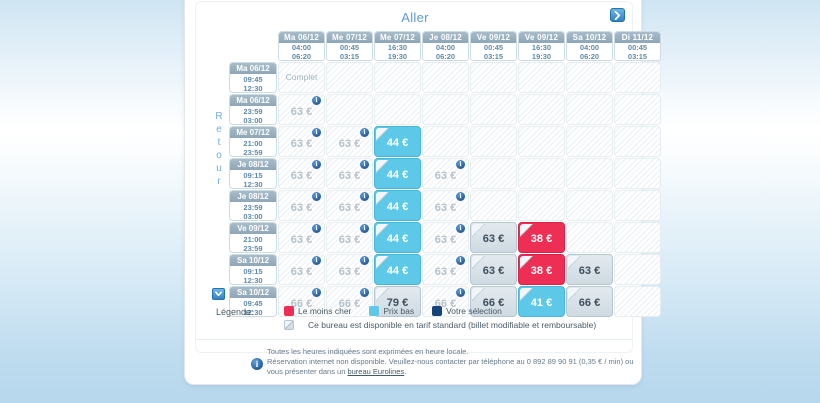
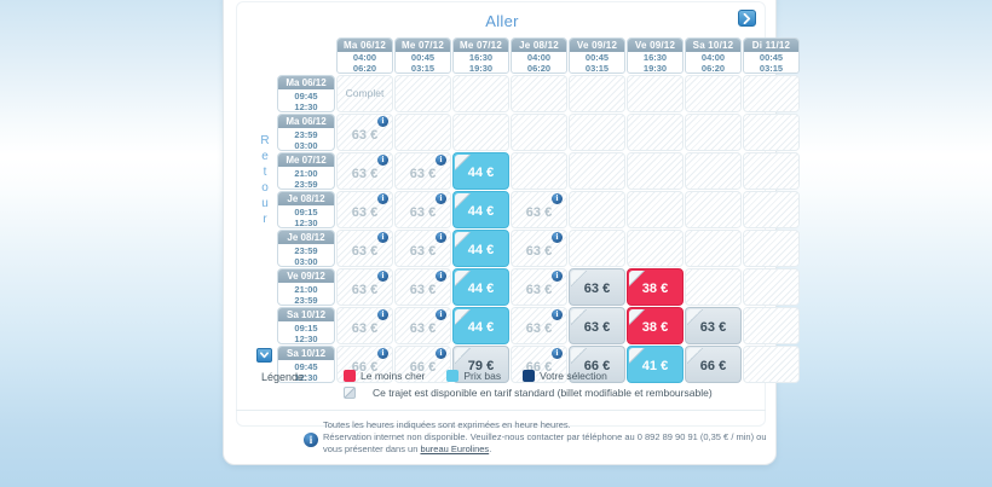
  Aller
  R
  e
  t
  o
  u
  r
  	Ma 06/1204:0006:20	Me 07/1200:4503:15	Me 07/1216:3019:30	Je 08/1204:0006:20	Ve 09/1200:4503:15	Ve 09/1216:3019:30	Sa 10/1204:0006:20	Di 11/1200:4503:15
  Ma 06/1209:4512:30	Complet
  Ma 06/1223:5903:00	63 €i
  Me 07/1221:0023:59	63 €i	63 €i	44 €
  Je 08/1209:1512:30	63 €i	63 €i	44 €	63 €i
  Je 08/1223:5903:00	63 €i	63 €i	44 €	63 €i
  Ve 09/1221:0023:59	63 €i	63 €i	44 €	63 €i	63 €	38 €
  Sa 10/1209:1512:30	63 €i	63 €i	44 €	63 €i	63 €	38 €	63 €
  Sa 10/1209:4512:30	66 €i	66 €i	79 €	66 €i	66 €	41 €	66 €
  Légende:
  Le moins cher
  Prix bas
  Votre sélection
- Ce bureau est disponible en tarif standard (billet modifiable et remboursable)
+ Ce trajet est disponible en tarif standard (billet modifiable et remboursable)
- Toutes les heures indiquées sont exprimées en heure locale.
+ Toutes les heures indiquées sont exprimées en heure heures.
  i
  Réservation internet non disponible. Veuillez-nous contacter par téléphone au 0 892 89 90 91 (0,35 € / min) ou vous présenter dans un bureau Eurolines.
